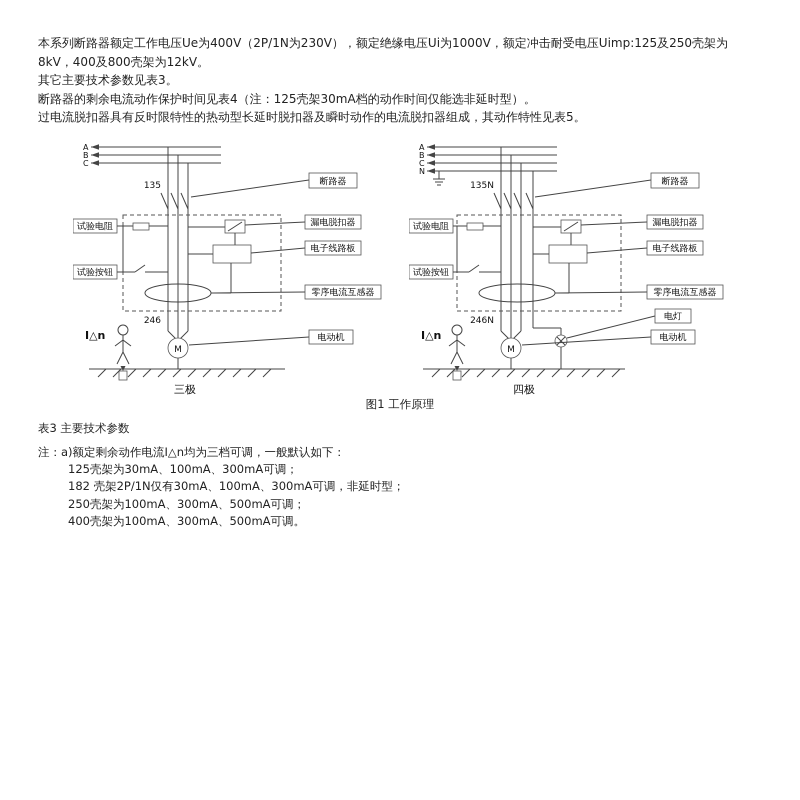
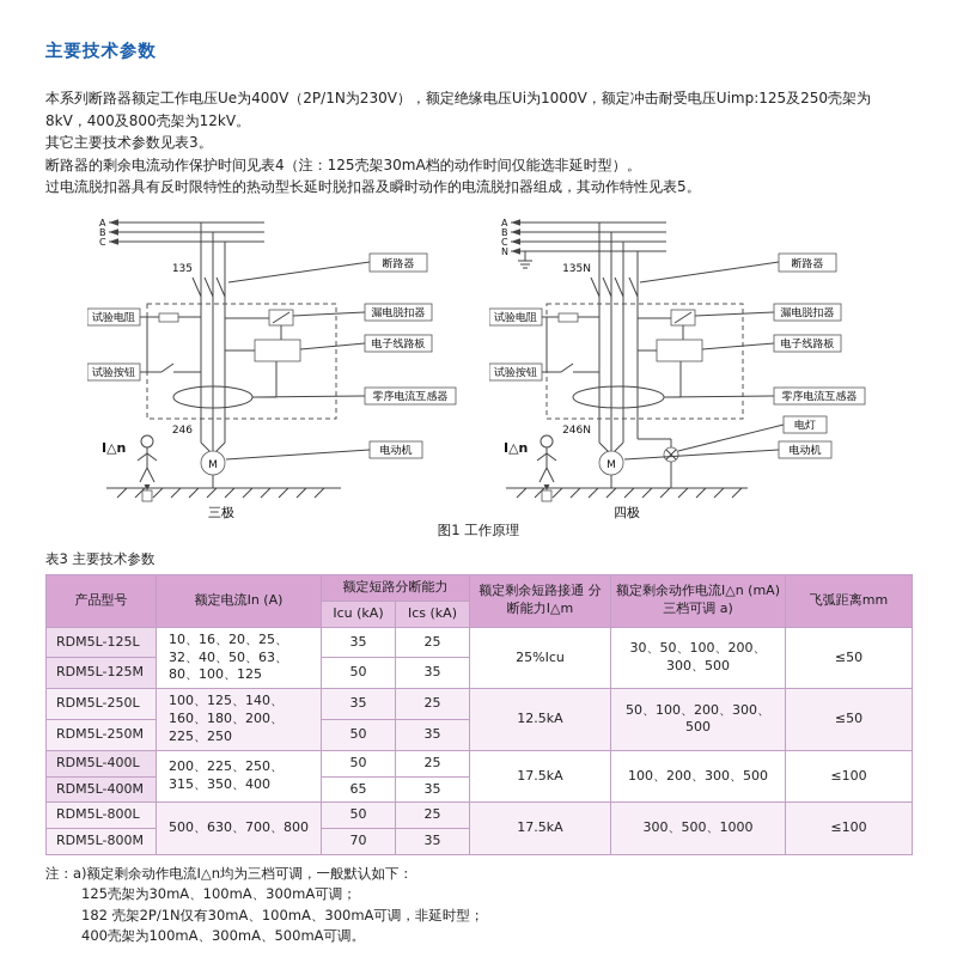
+ 主要技术参数
  本系列断路器额定工作电压Ue为400V（2P/1N为230V），额定绝缘电压Ui为1000V，额定冲击耐受电压Uimp:125及250壳架为8kV，400及800壳架为12kV。
  其它主要技术参数见表3。
  断路器的剩余电流动作保护时间见表4（注：125壳架30mA档的动作时间仅能选非延时型）。
  过电流脱扣器具有反时限特性的热动型长延时脱扣器及瞬时动作的电流脱扣器组成，其动作特性见表5。
  A
  B
  C
  135
  断路器
  试验电阻
  漏电脱扣器
  电子线路板
  试验按钮
  零序电流互感器
  246
  M
  电动机
  I△n
  三极
  A
  B
  C
  N
  135N
  断路器
  试验电阻
  漏电脱扣器
  电子线路板
  试验按钮
  零序电流互感器
  246N
  电灯
  M
  电动机
  I△n
  四极
  图1 工作原理
  表3 主要技术参数
+ 产品型号	额定电流In (A)	额定短路分断能力	额定剩余短路接通 分断能力I△m	额定剩余动作电流I△n (mA) 三档可调 a)	飞弧距离mm
+ Icu (kA)	Ics (kA)
+ RDM5L-125L	10、16、20、25、32、40、50、63、80、100、125	35	25	25%Icu	30、50、100、200、300、500	≤50
+ RDM5L-125M	50	35
+ RDM5L-250L	100、125、140、160、180、200、225、250	35	25	12.5kA	50、100、200、300、500	≤50
+ RDM5L-250M	50	35
+ RDM5L-400L	200、225、250、315、350、400	50	25	17.5kA	100、200、300、500	≤100
+ RDM5L-400M	65	35
+ RDM5L-800L	500、630、700、800	50	25	17.5kA	300、500、1000	≤100
+ RDM5L-800M	70	35
  注：a)额定剩余动作电流I△n均为三档可调，一般默认如下：
  125壳架为30mA、100mA、300mA可调；
  182 壳架2P/1N仅有30mA、100mA、300mA可调，非延时型；
- 250壳架为100mA、300mA、500mA可调；
  400壳架为100mA、300mA、500mA可调。
